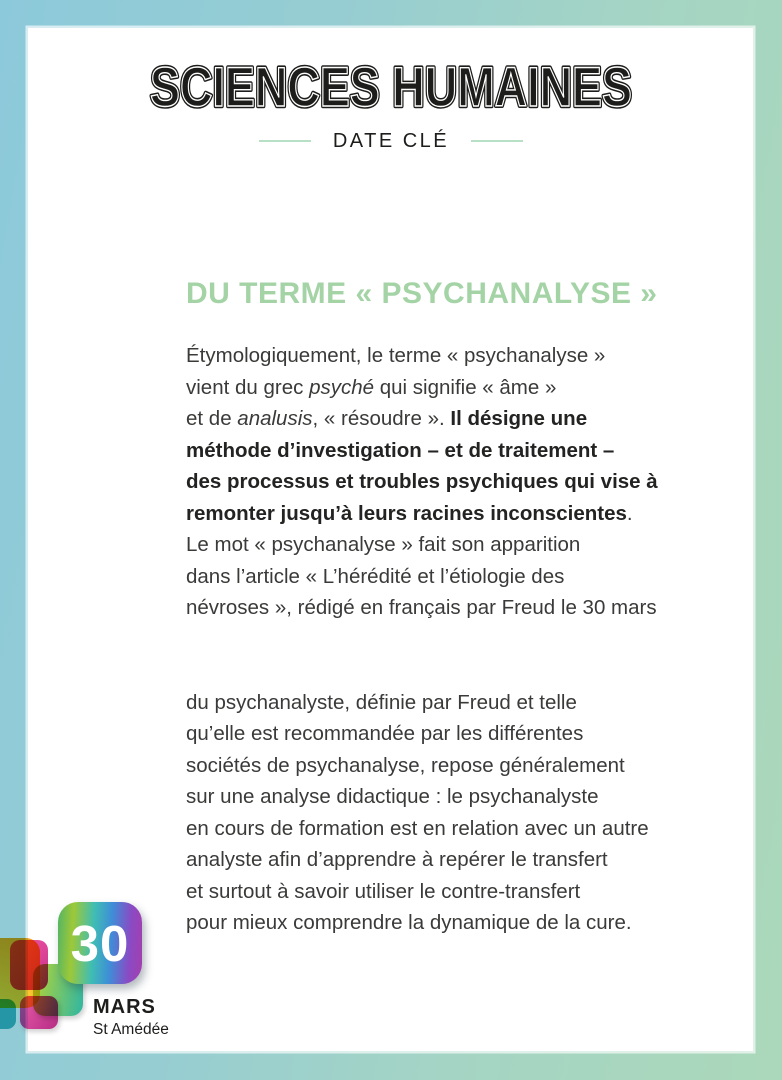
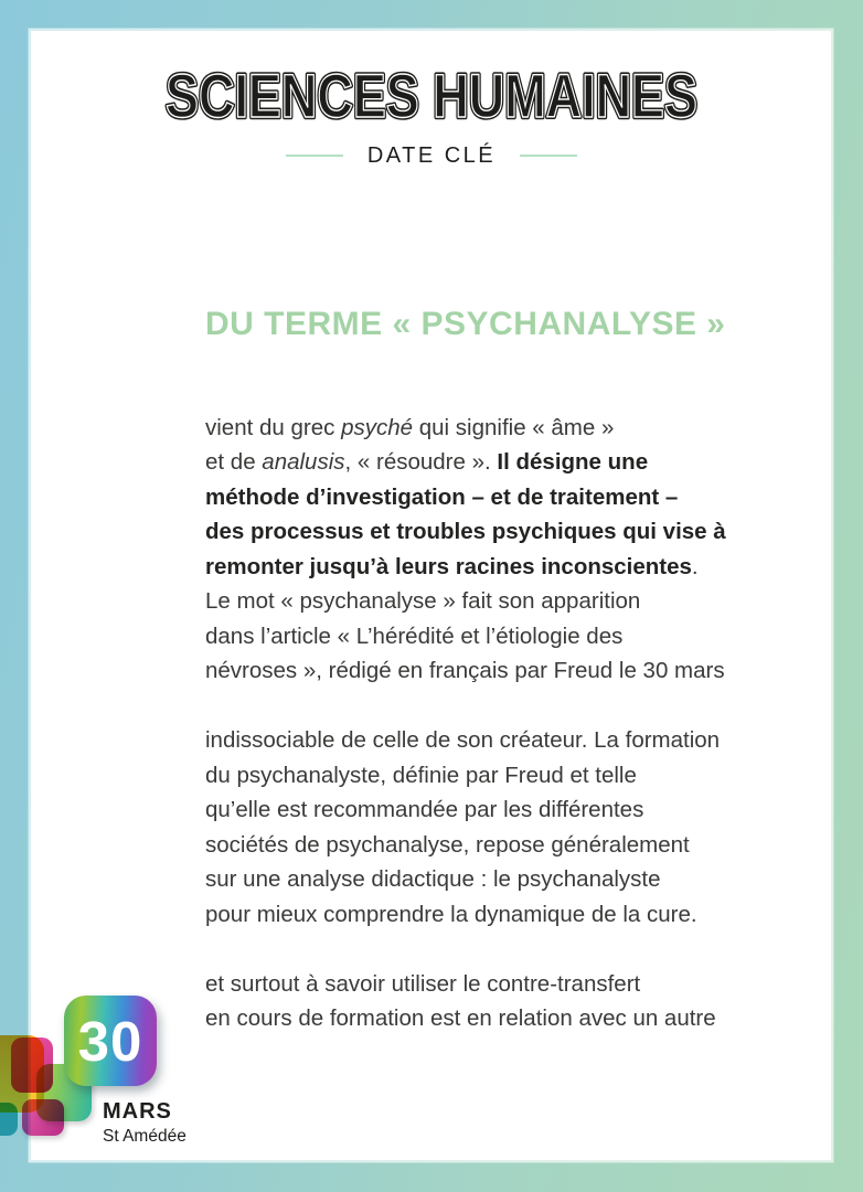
  SCIENCES HUMAINES
  DATE CLÉ
  DU TERME « PSYCHANALYSE »
- Étymologiquement, le terme « psychanalyse »
  vient du grec psyché qui signifie « âme »
  et de analusis, « résoudre ». Il désigne une
  méthode d’investigation – et de traitement –
  des processus et troubles psychiques qui vise à
  remonter jusqu’à leurs racines inconscientes.
  Le mot « psychanalyse » fait son apparition
  dans l’article « L’hérédité et l’étiologie des
  névroses », rédigé en français par Freud le 30 mars
+ indissociable de celle de son créateur. La formation
  du psychanalyste, définie par Freud et telle
  qu’elle est recommandée par les différentes
  sociétés de psychanalyse, repose généralement
  sur une analyse didactique : le psychanalyste
- en cours de formation est en relation avec un autre
+ pour mieux comprendre la dynamique de la cure.
- analyste afin d’apprendre à repérer le transfert
  et surtout à savoir utiliser le contre-transfert
- pour mieux comprendre la dynamique de la cure.
+ en cours de formation est en relation avec un autre
  30
  MARS
  St Amédée
